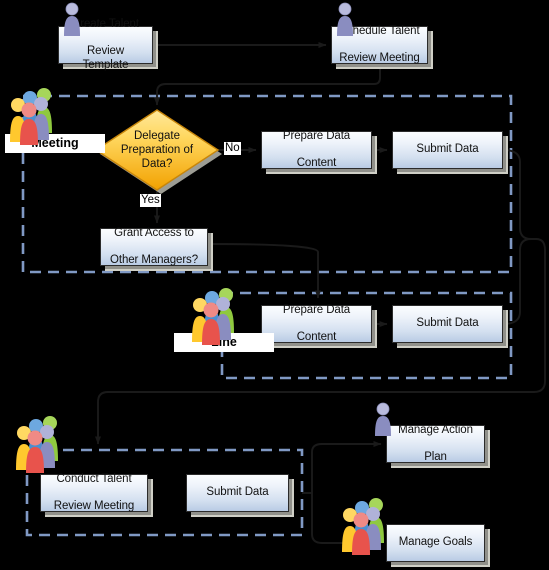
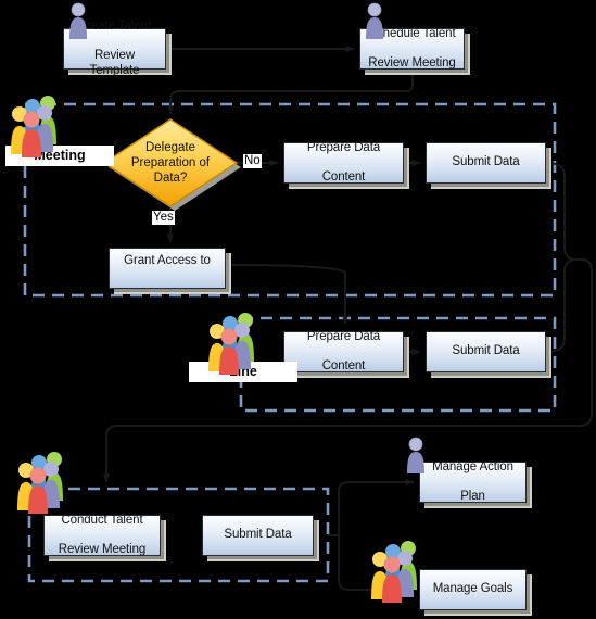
  reate Talent
  Review Template
  hedule Talent
  Review Meeting
  Delegate
  Preparation of
  Data?
  Prepare Data
  Content
  Submit Data
  Grant Access to
- Other Managers?
  Prepare Data
  Content
  Submit Data
  Conduct Talent
  Review Meeting
  Submit Data
  Manage Action
  Plan
  Manage Goals
  No
  Yes
  eeting
  ine
